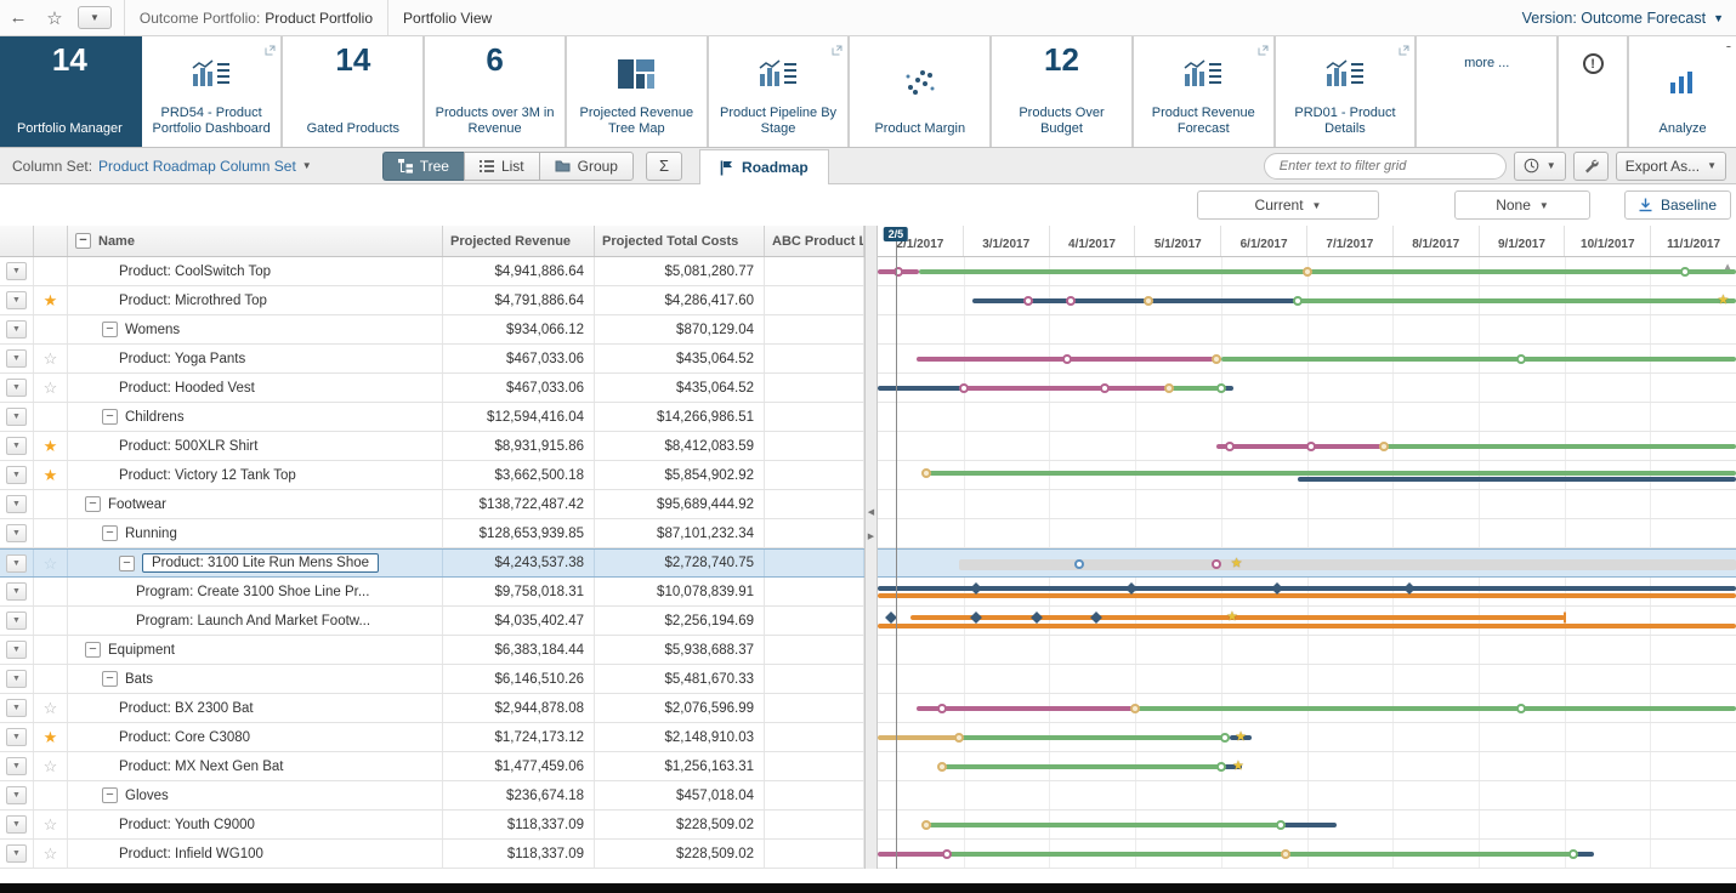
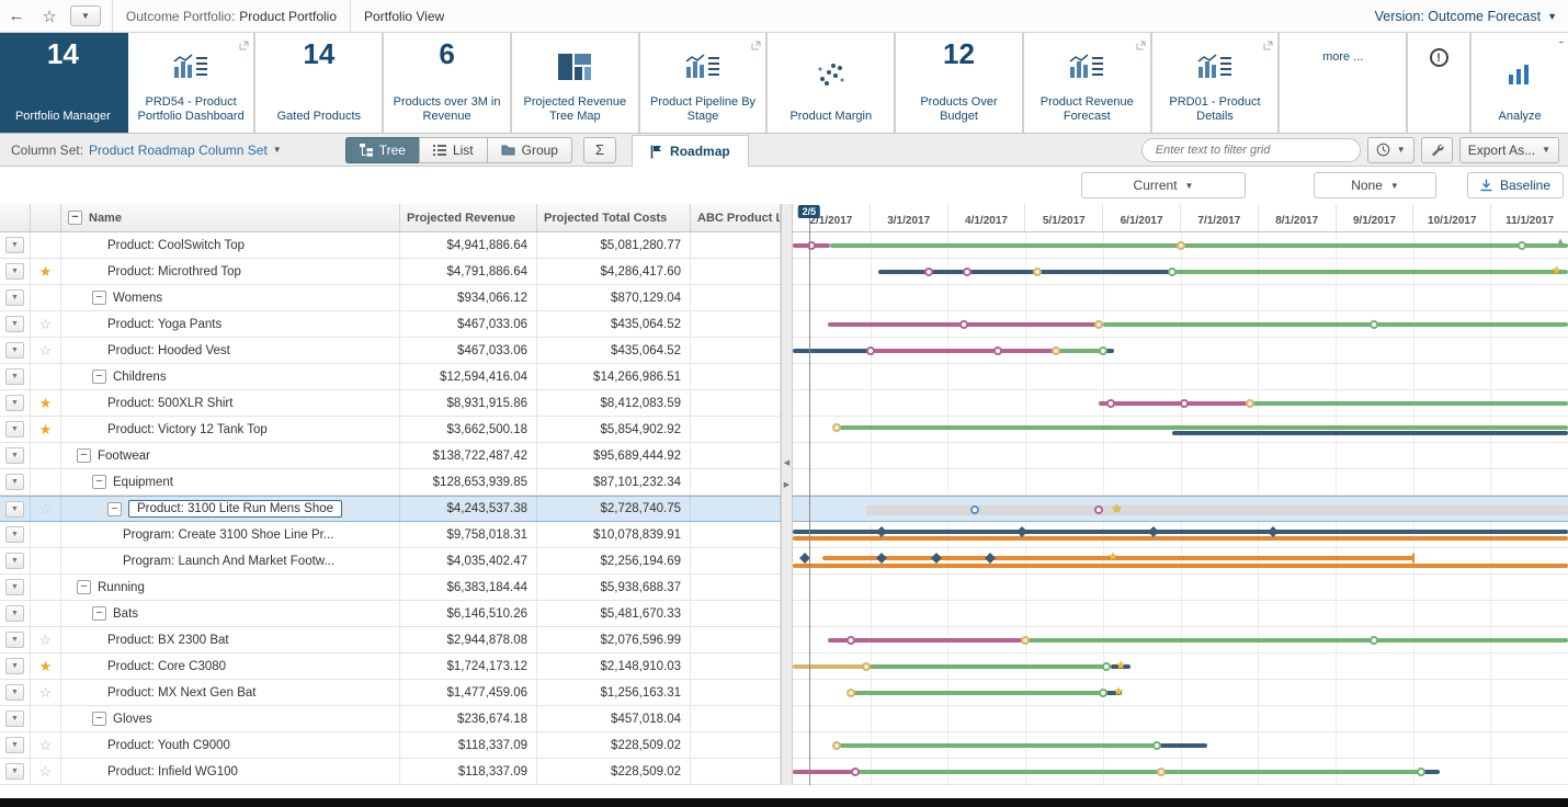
  ←
  ☆
  ▼
  Outcome Portfolio:
  Product Portfolio
  Portfolio View
  Version: Outcome Forecast
  ▼
  14
  Portfolio Manager
  PRD54 - Product Portfolio Dashboard
  14
  Gated Products
  6
  Products over 3M in Revenue
  Projected Revenue Tree Map
  Product Pipeline By Stage
  Product Margin
  12
  Products Over Budget
  Product Revenue Forecast
  PRD01 - Product Details
  more ...
  !
  Analyze
  -
  Column Set:
  Product Roadmap Column Set
  ▼
  Tree
  List
  Group
  Σ
  Roadmap
  Enter text to filter grid
  ▼
  Export As...
  ▼
  Current
  ▼
  None
  ▼
  Baseline
  −
  Name
  Projected Revenue
  Projected Total Costs
  ABC Product L
  Product: CoolSwitch Top
  $4,941,886.64
  $5,081,280.77
  ★
  Product: Microthred Top
  $4,791,886.64
  $4,286,417.60
  −
  Womens
  $934,066.12
  $870,129.04
  ☆
  Product: Yoga Pants
  $467,033.06
  $435,064.52
  ☆
  Product: Hooded Vest
  $467,033.06
  $435,064.52
  −
  Childrens
  $12,594,416.04
  $14,266,986.51
  ★
  Product: 500XLR Shirt
  $8,931,915.86
  $8,412,083.59
  ★
  Product: Victory 12 Tank Top
  $3,662,500.18
  $5,854,902.92
  −
  Footwear
  $138,722,487.42
  $95,689,444.92
  −
- Running
+ Equipment
  $128,653,939.85
  $87,101,232.34
  −
  Product: 3100 Lite Run Mens Shoe
  $4,243,537.38
  $2,728,740.75
  Program: Create 3100 Shoe Line Pr...
  $9,758,018.31
  $10,078,839.91
  Program: Launch And Market Footw...
  $4,035,402.47
  $2,256,194.69
  −
- Equipment
+ Running
  $6,383,184.44
  $5,938,688.37
  −
  Bats
  $6,146,510.26
  $5,481,670.33
  ☆
  Product: BX 2300 Bat
  $2,944,878.08
  $2,076,596.99
  ★
  Product: Core C3080
  $1,724,173.12
  $2,148,910.03
  ☆
  Product: MX Next Gen Bat
  $1,477,459.06
  $1,256,163.31
  −
  Gloves
  $236,674.18
  $457,018.04
  ☆
  Product: Youth C9000
  $118,337.09
  $228,509.02
  ☆
  Product: Infield WG100
  $118,337.09
  $228,509.02
  2/1/2017
  3/1/2017
  4/1/2017
  5/1/2017
  6/1/2017
  7/1/2017
  8/1/2017
  9/1/2017
  10/1/2017
  11/1/2017
  2/5
  ▲
  ★
  ★
  ★
  ★
  ★
